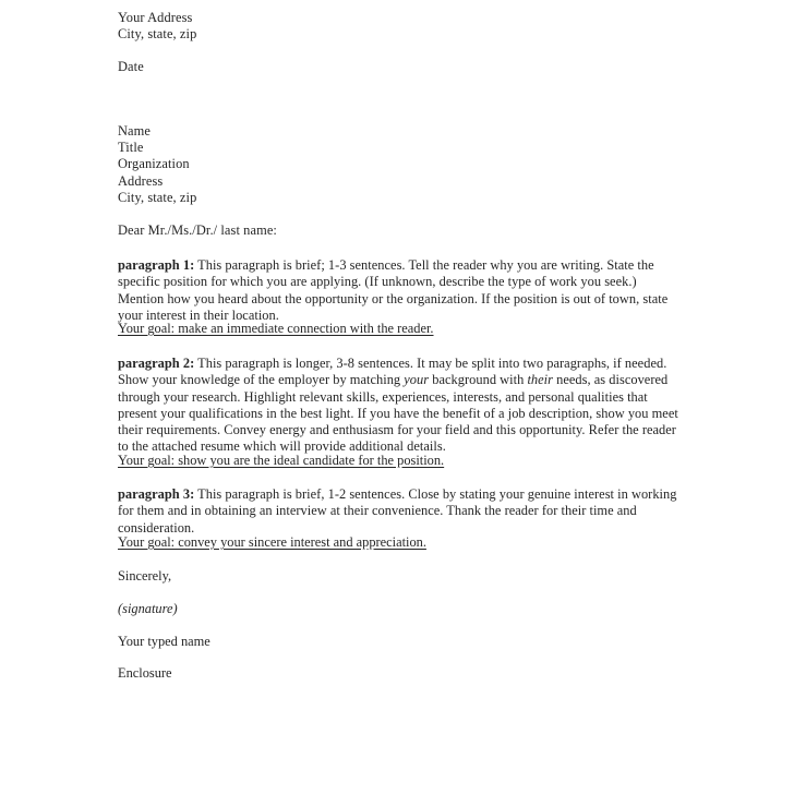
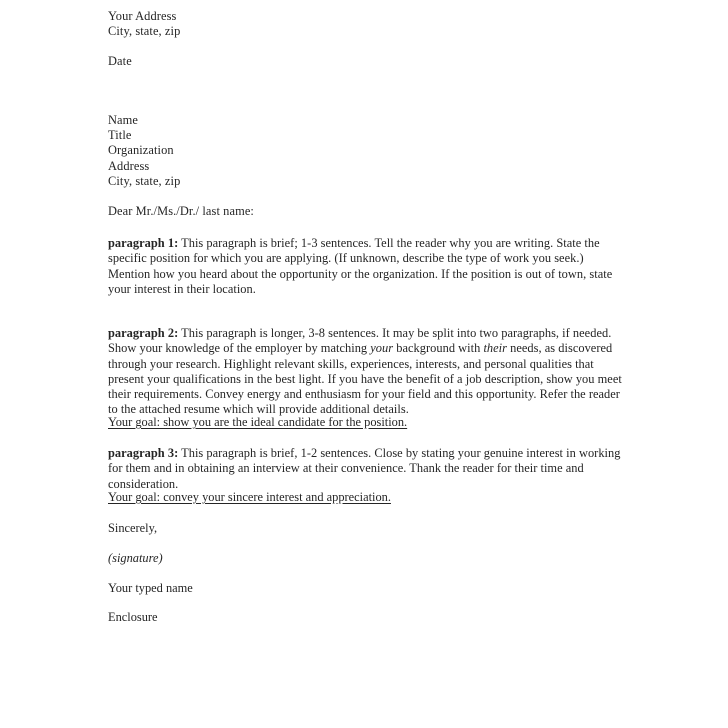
  Your Address
  City, state, zip
  Date
  Name
  Title
  Organization
  Address
  City, state, zip
  Dear Mr./Ms./Dr./ last name:
  paragraph 1: This paragraph is brief; 1-3 sentences. Tell the reader why you are writing. State the specific position for which you are applying. (If unknown, describe the type of work you seek.) Mention how you heard about the opportunity or the organization. If the position is out of town, state your interest in their location.
- Your goal: make an immediate connection with the reader.
  paragraph 2: This paragraph is longer, 3-8 sentences. It may be split into two paragraphs, if needed. Show your knowledge of the employer by matching your background with their needs, as discovered through your research. Highlight relevant skills, experiences, interests, and personal qualities that present your qualifications in the best light. If you have the benefit of a job description, show you meet their requirements. Convey energy and enthusiasm for your field and this opportunity. Refer the reader to the attached resume which will provide additional details.
  Your goal: show you are the ideal candidate for the position.
  paragraph 3: This paragraph is brief, 1-2 sentences. Close by stating your genuine interest in working for them and in obtaining an interview at their convenience. Thank the reader for their time and consideration.
  Your goal: convey your sincere interest and appreciation.
  Sincerely,
  (signature)
  Your typed name
  Enclosure
